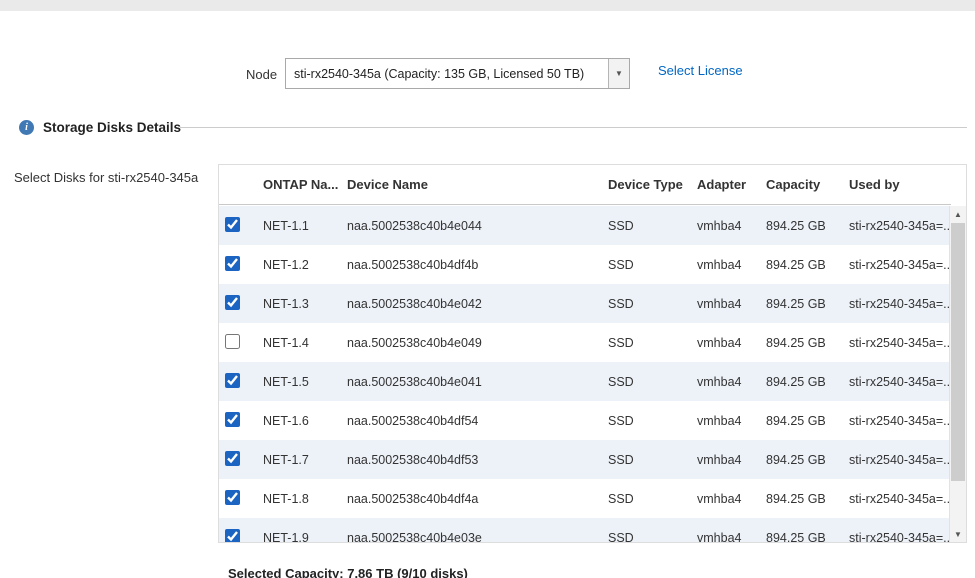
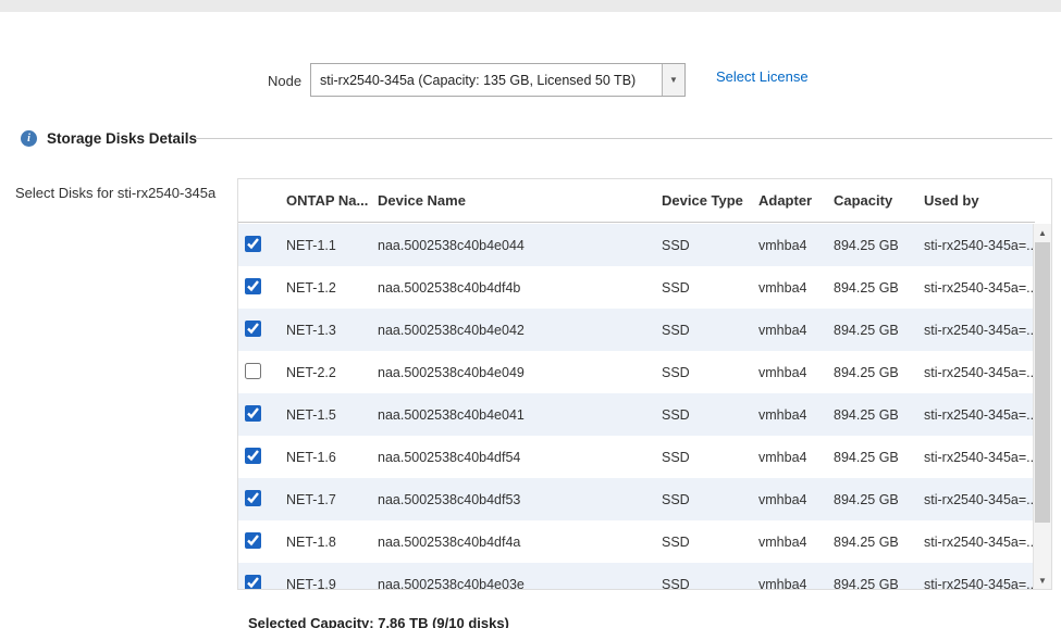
  Node
  sti-rx2540-345a (Capacity: 135 GB, Licensed 50 TB)
  ▼
  Select License
  i
  Storage Disks Details
  Select Disks for sti-rx2540-345a
  ONTAP Na...
  Device Name
  Device Type
  Adapter
  Capacity
  Used by
  NET-1.1
  naa.5002538c40b4e044
  SSD
  vmhba4
  894.25 GB
  sti-rx2540-345a=.
  NET-1.2
  naa.5002538c40b4df4b
  SSD
  vmhba4
  894.25 GB
  sti-rx2540-345a=.
  NET-1.3
  naa.5002538c40b4e042
  SSD
  vmhba4
  894.25 GB
  sti-rx2540-345a=.
- NET-1.4
+ NET-2.2
  naa.5002538c40b4e049
  SSD
  vmhba4
  894.25 GB
  sti-rx2540-345a=.
  NET-1.5
  naa.5002538c40b4e041
  SSD
  vmhba4
  894.25 GB
  sti-rx2540-345a=.
  NET-1.6
  naa.5002538c40b4df54
  SSD
  vmhba4
  894.25 GB
  sti-rx2540-345a=.
  NET-1.7
  naa.5002538c40b4df53
  SSD
  vmhba4
  894.25 GB
  sti-rx2540-345a=.
  NET-1.8
  naa.5002538c40b4df4a
  SSD
  vmhba4
  894.25 GB
  sti-rx2540-345a=.
  NET-1.9
  naa.5002538c40b4e03e
  SSD
  vmhba4
  894.25 GB
  sti-rx2540-345a=.
  ▲
  ▼
  Selected Capacity: 7.86 TB (9/10 disks)
